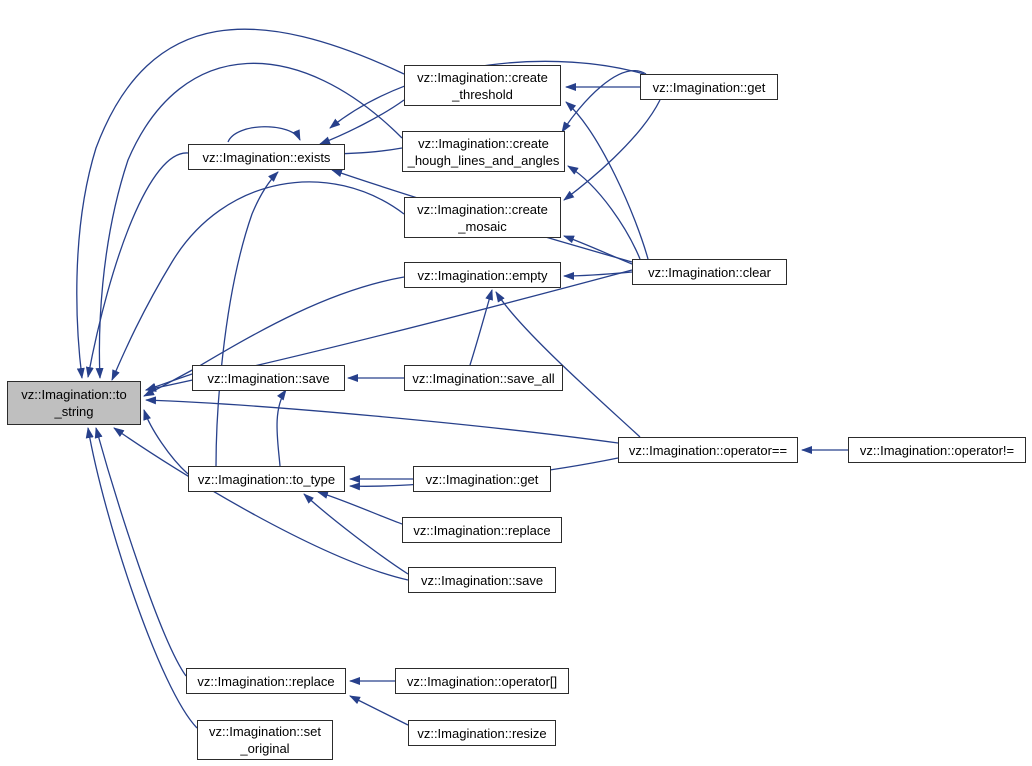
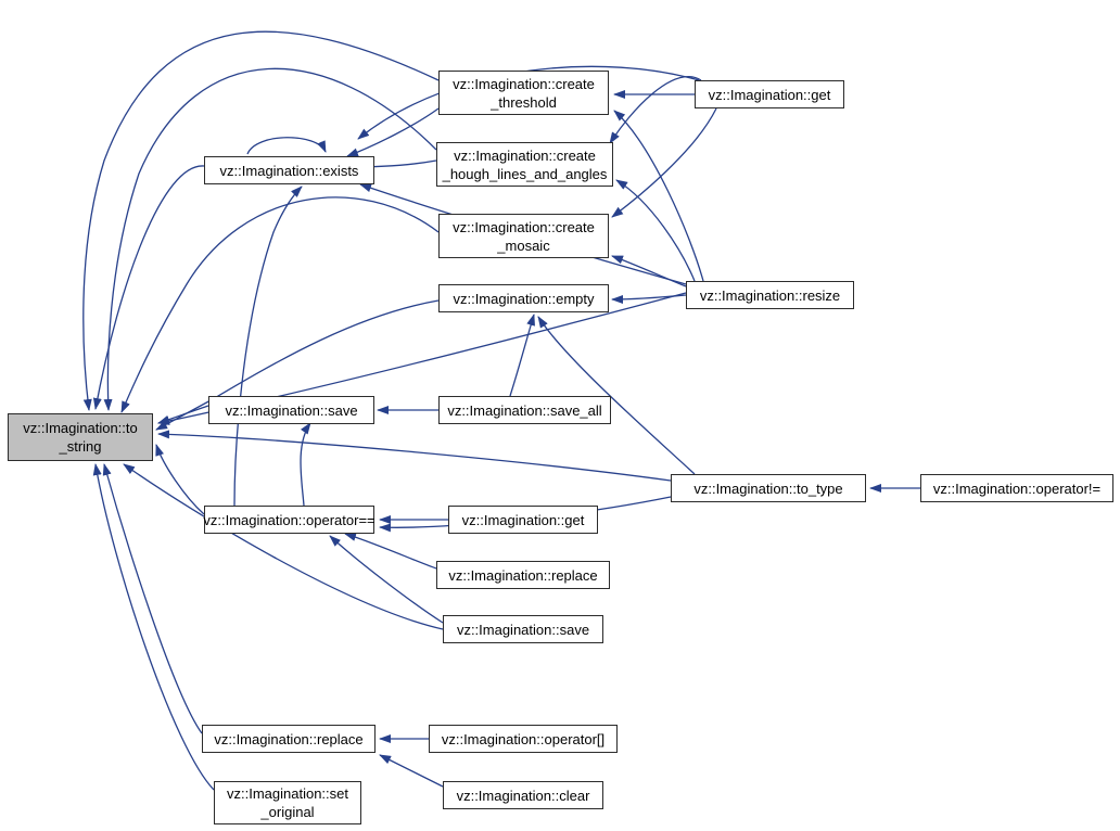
  vz::Imagination::to
  _string
  vz::Imagination::exists
  vz::Imagination::create
  _threshold
  vz::Imagination::create
  _hough_lines_and_angles
  vz::Imagination::create
  _mosaic
  vz::Imagination::empty
  vz::Imagination::get
- vz::Imagination::clear
+ vz::Imagination::resize
  vz::Imagination::save
  vz::Imagination::save_all
- vz::Imagination::to_type
+ vz::Imagination::operator==
  vz::Imagination::get
  vz::Imagination::replace
  vz::Imagination::save
- vz::Imagination::operator==
+ vz::Imagination::to_type
  vz::Imagination::operator!=
  vz::Imagination::replace
  vz::Imagination::operator[]
  vz::Imagination::set
  _original
- vz::Imagination::resize
+ vz::Imagination::clear
